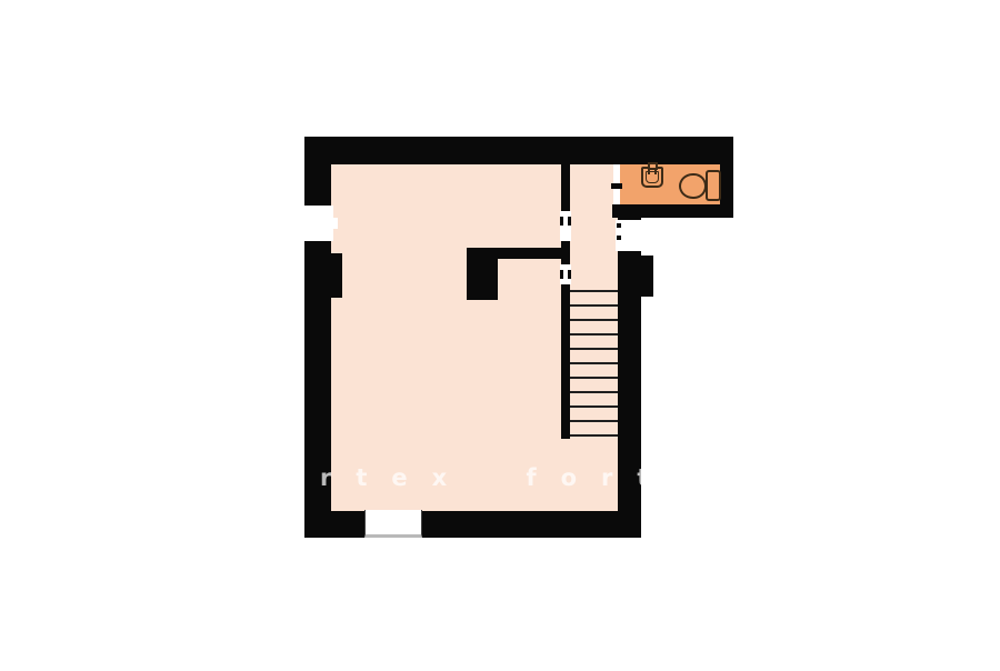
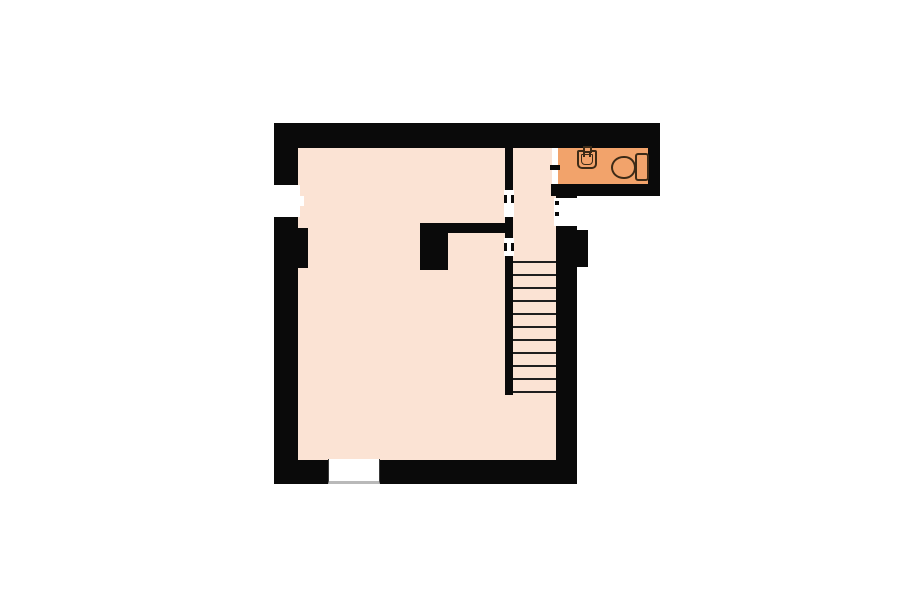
- rtex fort
